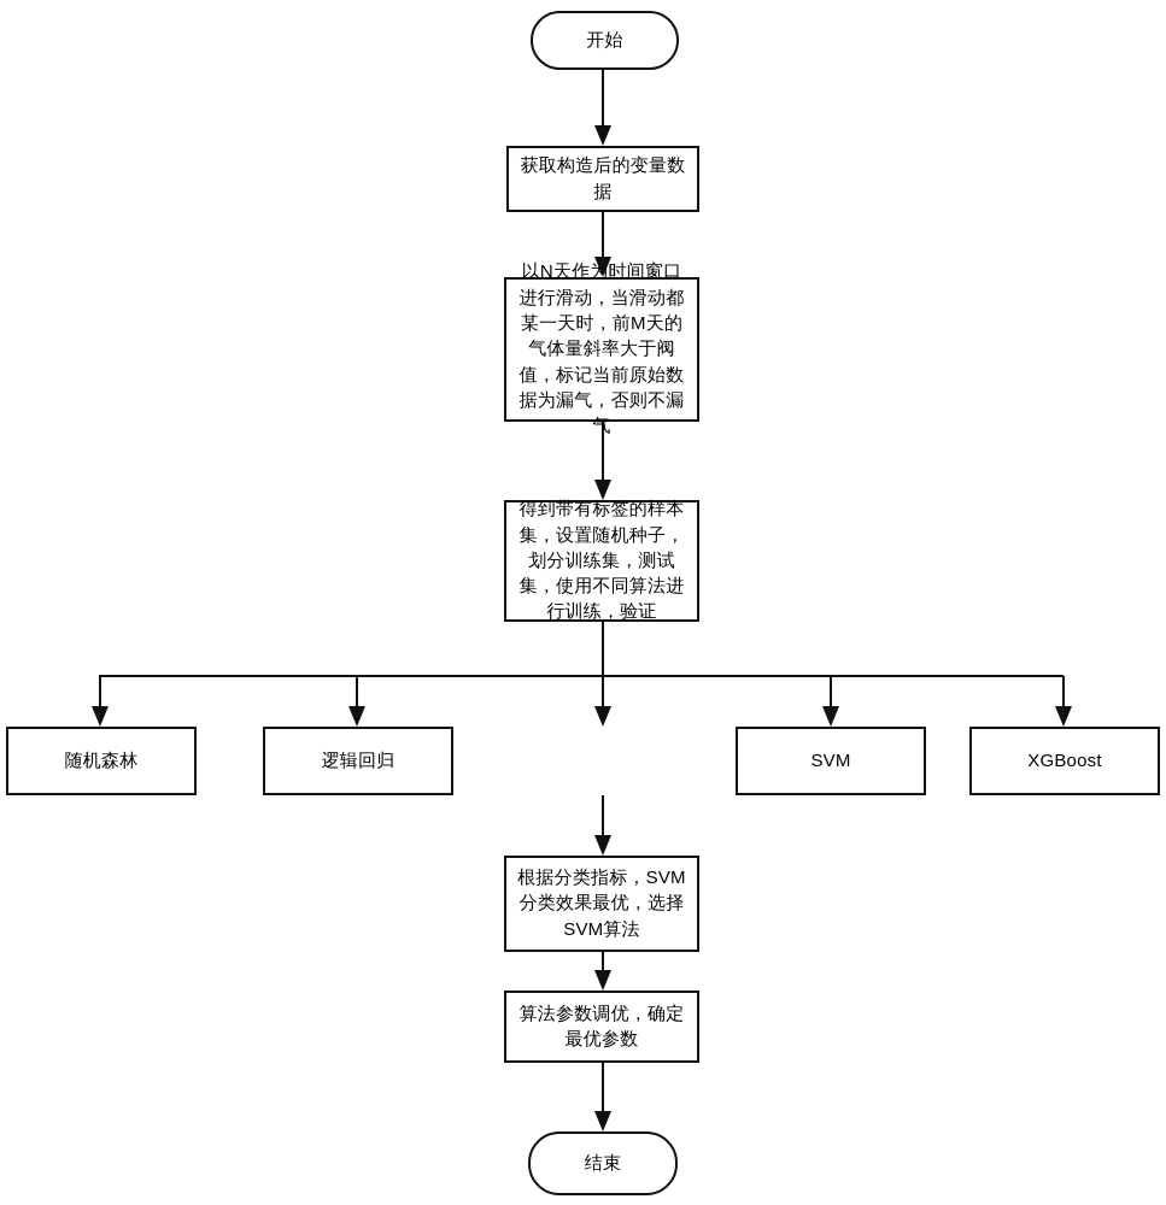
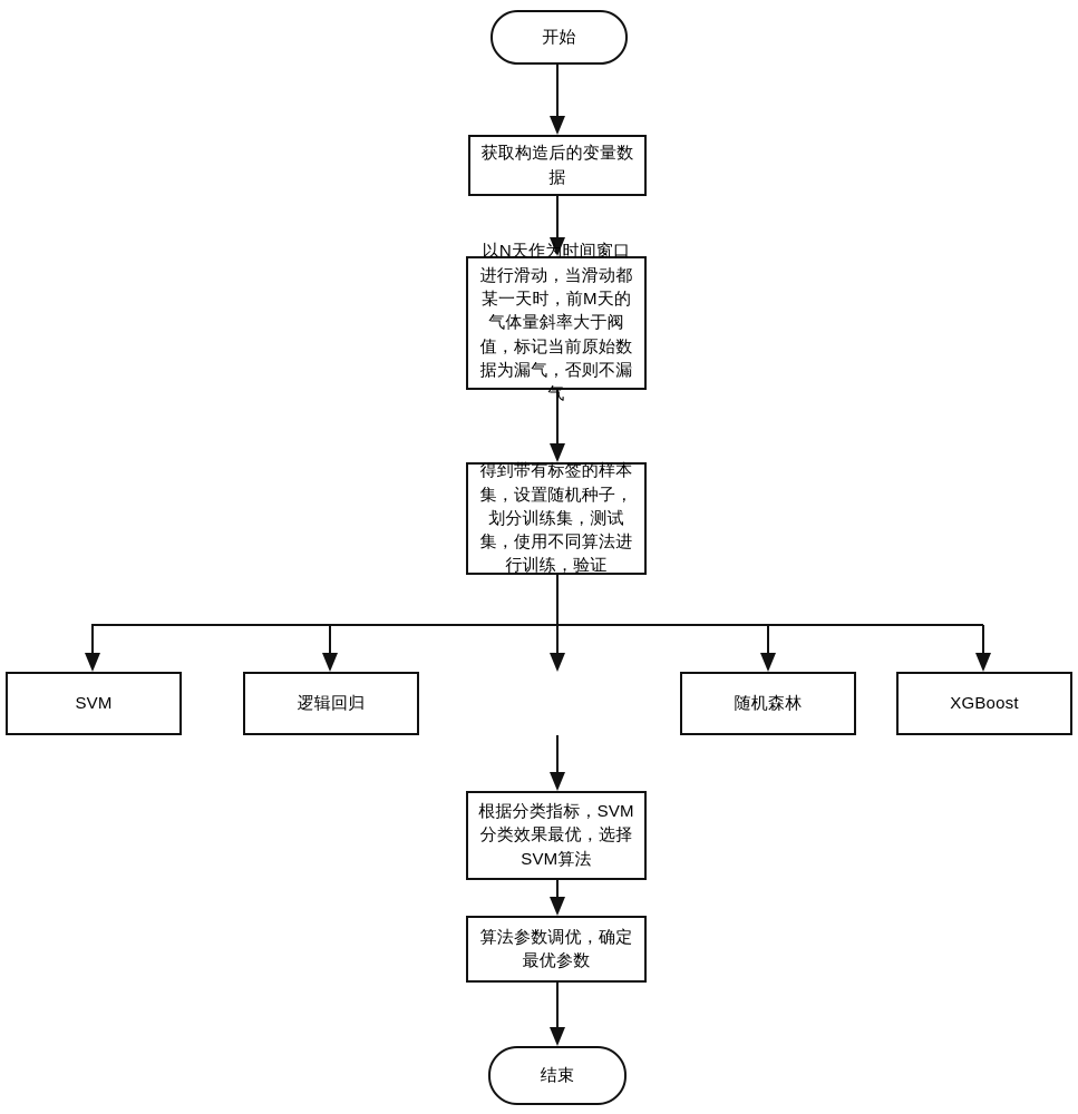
  开始
  获取构造后的变量数据
  以N天作为时间窗口进行滑动，当滑动都某一天时，前M天的气体量斜率大于阀值，标记当前原始数据为漏气，否则不漏气
  得到带有标签的样本集，设置随机种子，划分训练集，测试集，使用不同算法进行训练，验证
- 随机森林
+ SVM
  逻辑回归
- SVM
+ 随机森林
  XGBoost
  根据分类指标，SVM分类效果最优，选择SVM算法
  算法参数调优，确定最优参数
  结束
